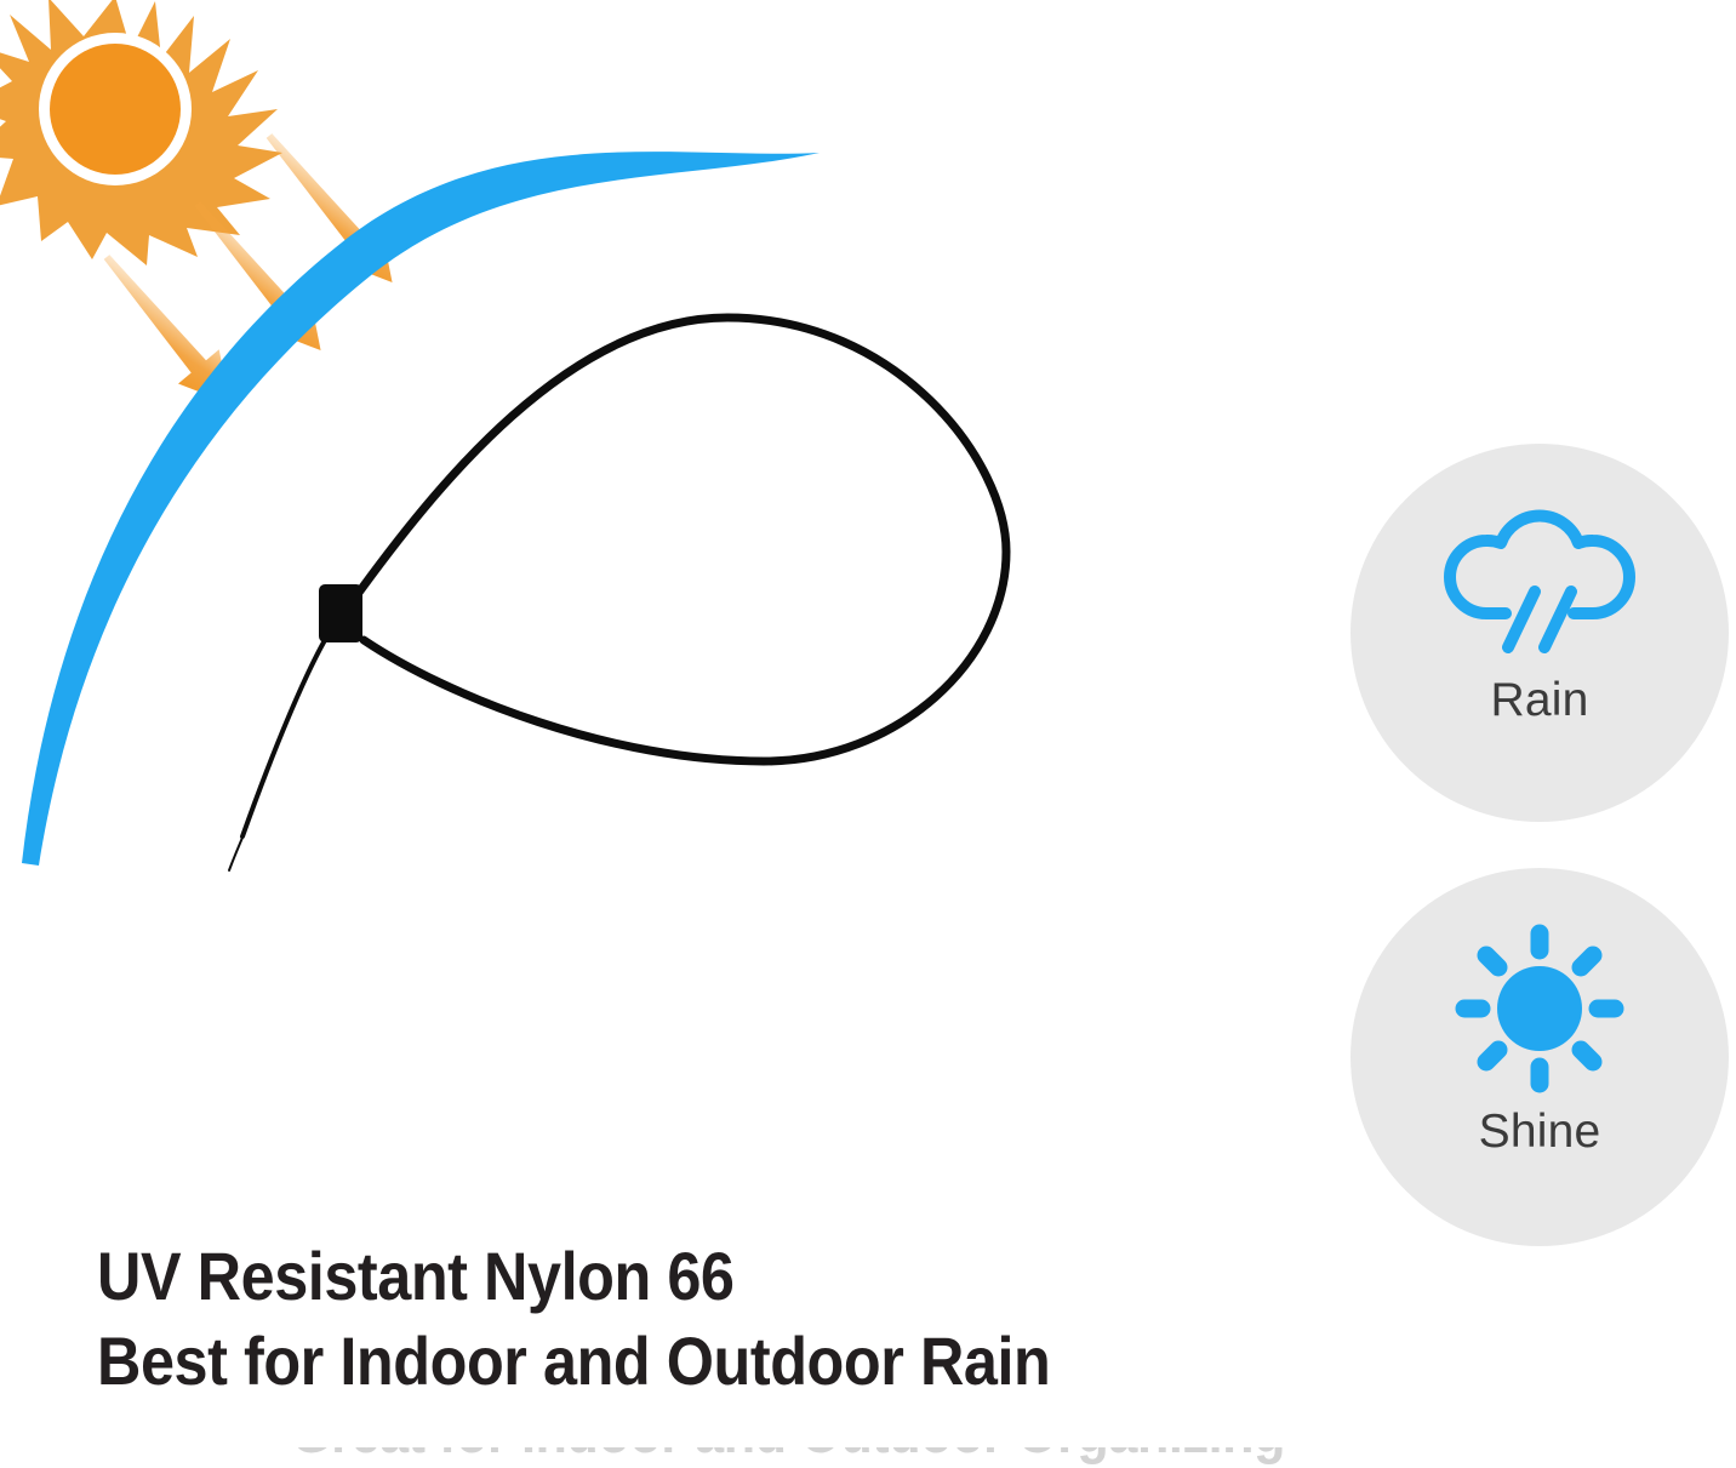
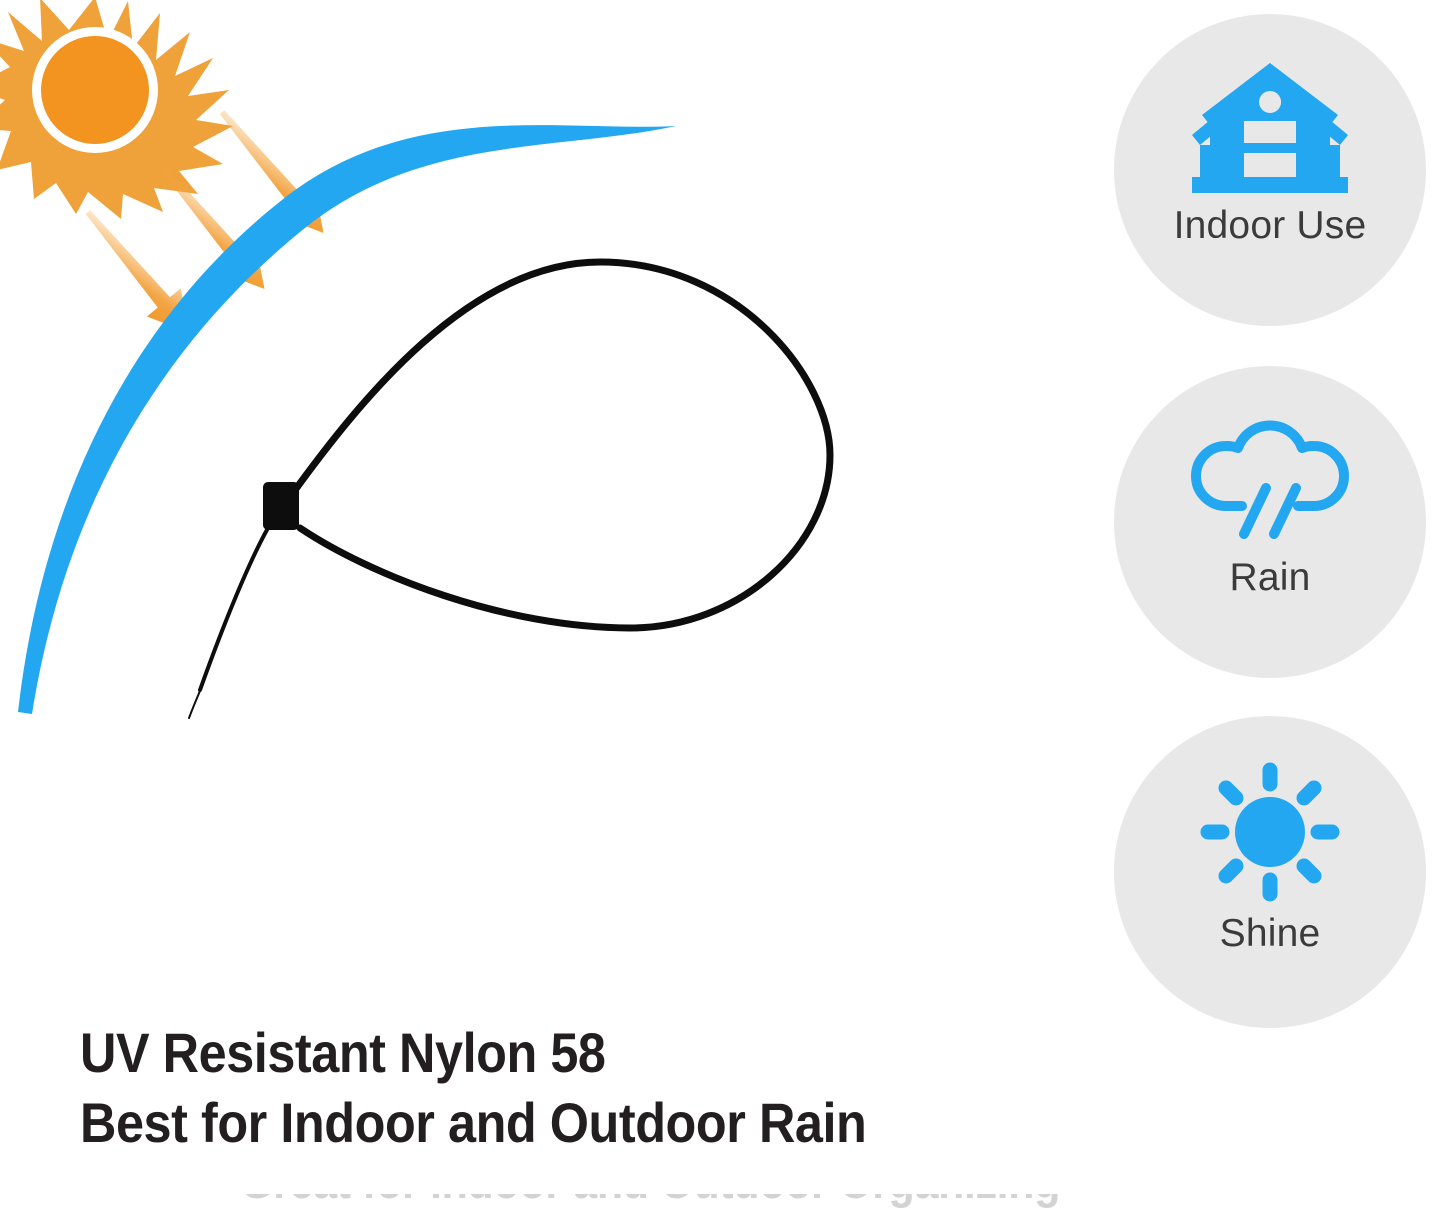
+ Indoor Use
  Rain
  Shine
- UV Resistant Nylon 66
+ UV Resistant Nylon 58
  Best for Indoor and Outdoor Rain
